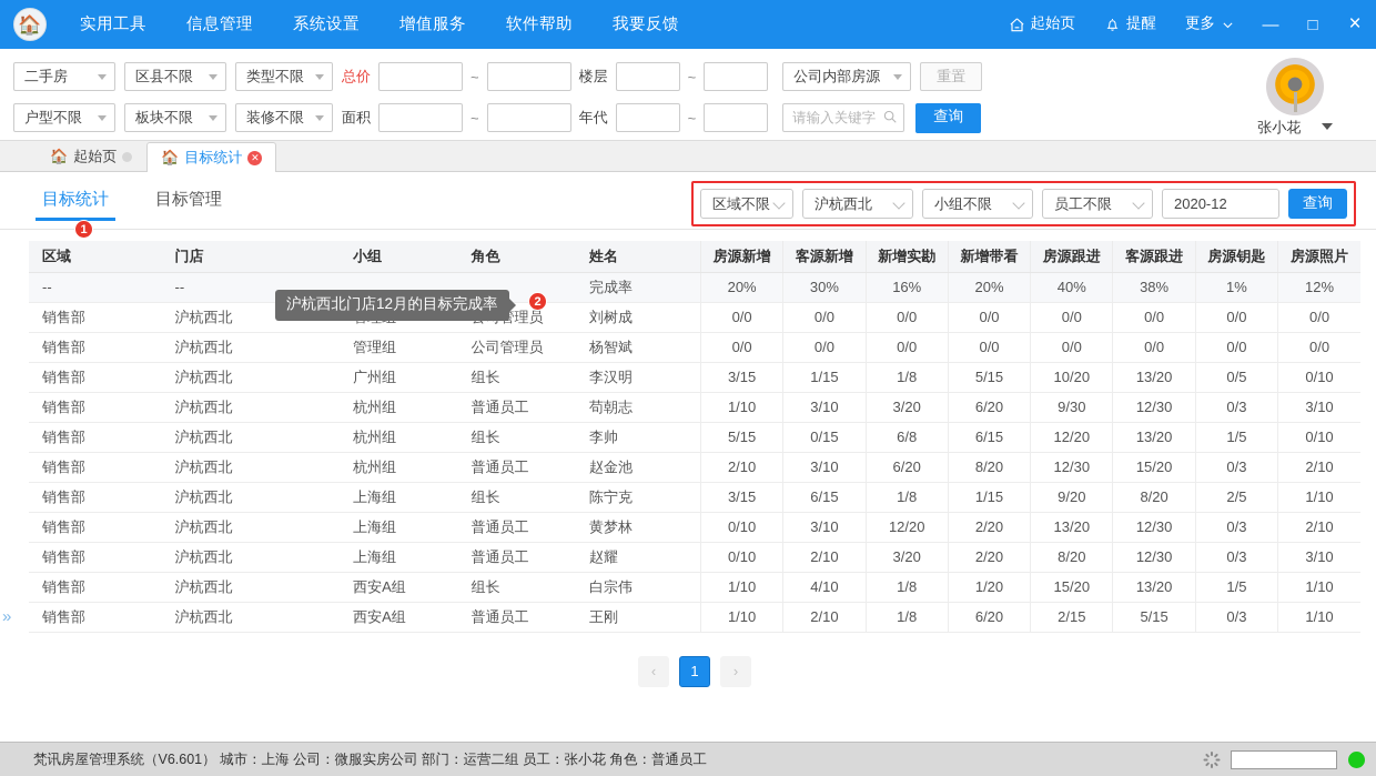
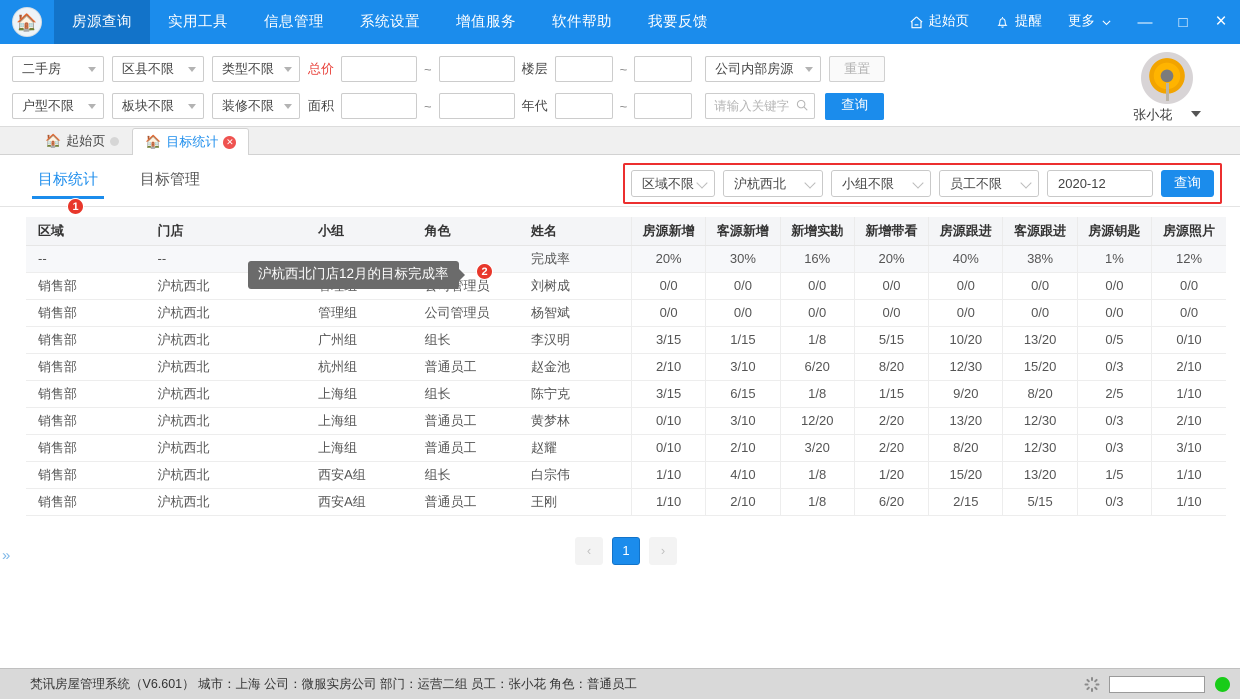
  🏠
+ 房源查询
  实用工具
  信息管理
  系统设置
  增值服务
  软件帮助
  我要反馈
  起始页
  提醒
  更多
  —
  □
  ×
  二手房
  区县不限
  类型不限
  总价
  ~
  楼层
  ~
  公司内部房源
  重置
  户型不限
  板块不限
  装修不限
  面积
  ~
  年代
  ~
  请输入关键字
  查询
  张小花
  🏠
  起始页
  🏠
  目标统计
  ✕
  目标统计
  目标管理
  1
  区域不限
  沪杭西北
  小组不限
  员工不限
  2020-12
  查询
  区域	门店	小组	角色	姓名	房源新增	客源新增	新增实勘	新增带看	房源跟进	客源跟进	房源钥匙	房源照片
  --	--			完成率	20%	30%	16%	20%	40%	38%	1%	12%
  销售部	沪杭西北		理员	刘树成	0/0	0/0	0/0	0/0	0/0	0/0	0/0	0/0
  销售部	沪杭西北	管理组	公司管理员	杨智斌	0/0	0/0	0/0	0/0	0/0	0/0	0/0	0/0
  销售部	沪杭西北	广州组	组长	李汉明	3/15	1/15	1/8	5/15	10/20	13/20	0/5	0/10
- 销售部	沪杭西北	杭州组	普通员工	苟朝志	1/10	3/10	3/20	6/20	9/30	12/30	0/3	3/10
- 销售部	沪杭西北	杭州组	组长	李帅	5/15	0/15	6/8	6/15	12/20	13/20	1/5	0/10
  销售部	沪杭西北	杭州组	普通员工	赵金池	2/10	3/10	6/20	8/20	12/30	15/20	0/3	2/10
  销售部	沪杭西北	上海组	组长	陈宁克	3/15	6/15	1/8	1/15	9/20	8/20	2/5	1/10
  销售部	沪杭西北	上海组	普通员工	黄梦林	0/10	3/10	12/20	2/20	13/20	12/30	0/3	2/10
  销售部	沪杭西北	上海组	普通员工	赵耀	0/10	2/10	3/20	2/20	8/20	12/30	0/3	3/10
  销售部	沪杭西北	西安A组	组长	白宗伟	1/10	4/10	1/8	1/20	15/20	13/20	1/5	1/10
  销售部	沪杭西北	西安A组	普通员工	王刚	1/10	2/10	1/8	6/20	2/15	5/15	0/3	1/10
  沪杭西北门店12月的目标完成率
  2
  ‹
  1
  ›
  »
  梵讯房屋管理系统（V6.601） 城市：上海 公司：微服实房公司 部门：运营二组 员工：张小花 角色：普通员工
